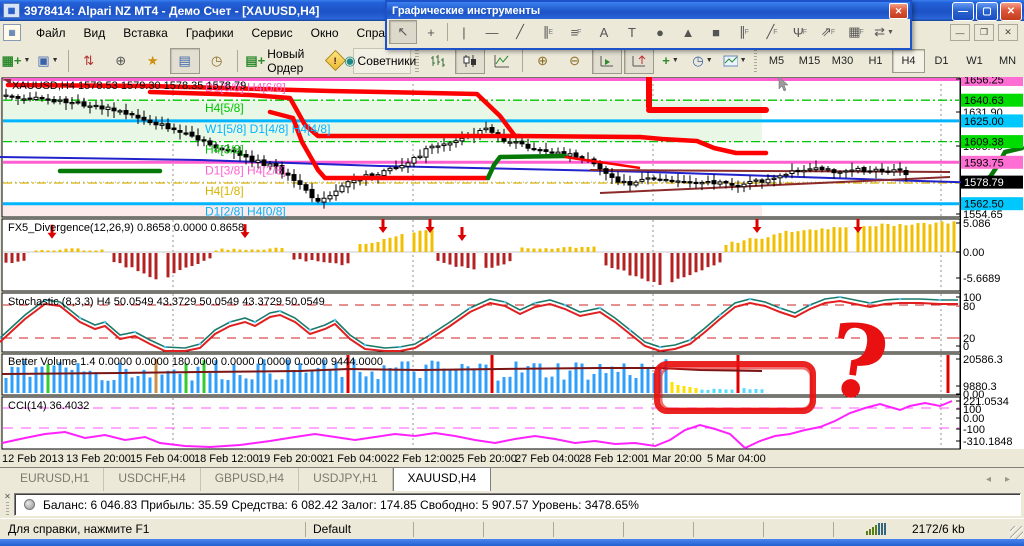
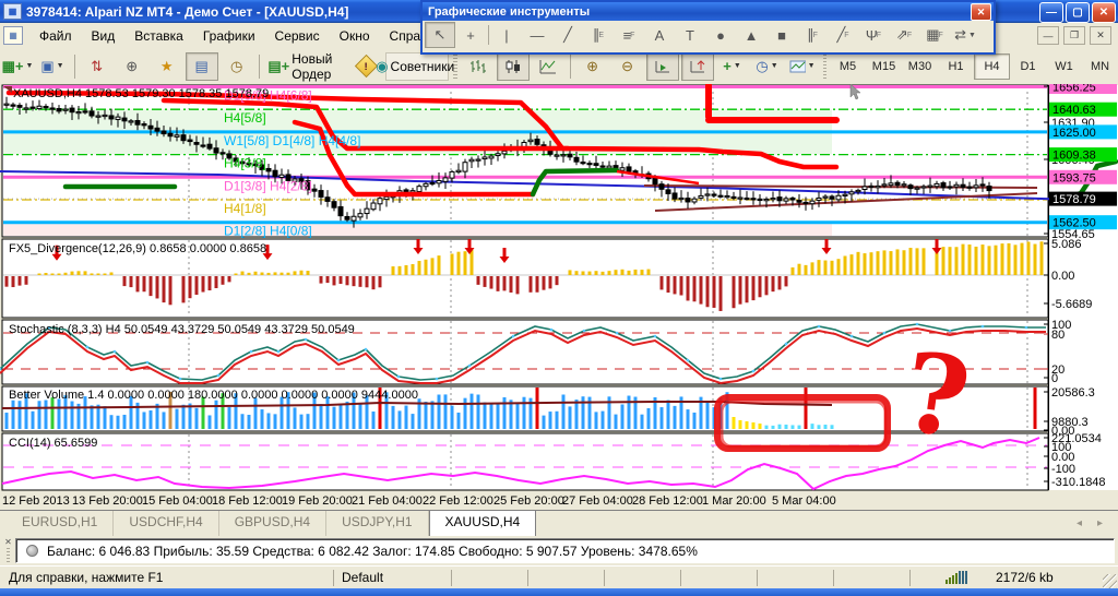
  ▦
  3978414: Alpari NZ MT4 - Демо Счет - [XAUUSD,H4]
  —
  ▢
  ✕
  ▦
  Файл
  Вид
  Вставка
  Графики
  Сервис
  Окно
  —
  ❐
  ✕
  Графические инструменты
  ✕
  ↖
  +
  |
  —
  ╱
  ∥
  ≡
  A
  T
  ●
  ▲
  ■
  ∥
  ╱
  Ψ
  ⇗
  ▦
  ⇄
  ▦+
  ▣
  ⇅
  ⊕
  ★
  ▤
  ◷
  ▤+
  Новый Ордер
  ◉
  Советники
  ⊕
  ⊖
  +
  ◷
  M5
  M15
  M30
  H1
  H4
  D1
  W1
  MN
  D1[5/8] H4[6/8]
  H4[5/8]
  W1[5/8] D1[4/8] H4[4/8]
  H4[3/8]
  D1[3/8] H4[2/8]
  H4[1/8]
  D1[2/8] H4[0/8]
  XAUUSD,H4 1578.53 1579.30 1578.35 1578.79
  1631.90
  1554.65
  1656.25
  1640.63
  1625.00
  1609.38
  1593.75
  1578.79
  1562.50
  FX5_Divergence(12,26,9) 0.8658 0.0000 0.8658
  Stochastic (8,3,3) H4 50.0549 43.3729 50.0549 43.3729 50.0549
  Better Volume 1.4 0.0000 0.0000 180.0000 0.0000 0.0000 0.0000 9444.0000
- CCI(14) 36.4032
+ CCI(14) 65.6599
  5.086
  0.00
  -5.6689
  100
  80
  20
  0
  20586.3
  9880.3
  0.00
  221.0534
  100
  0.00
  -100
  -310.1848
  12 Feb 2013
  13 Feb 20:00
  15 Feb 04:00
  18 Feb 12:00
  19 Feb 20:00
  21 Feb 04:00
  22 Feb 12:00
  25 Feb 20:00
  27 Feb 04:00
  28 Feb 12:00
  1 Mar 20:00
  5 Mar 04:00
  EURUSD,H1
  USDCHF,H4
  GBPUSD,H4
  USDJPY,H1
  XAUUSD,H4
  ◂▸
  ✕
  Баланс: 6 046.83 Прибыль: 35.59 Средства: 6 082.42 Залог: 174.85 Свободно: 5 907.57 Уровень: 3478.65%
  Для справки, нажмите F1
  Default
  2172/6 kb
